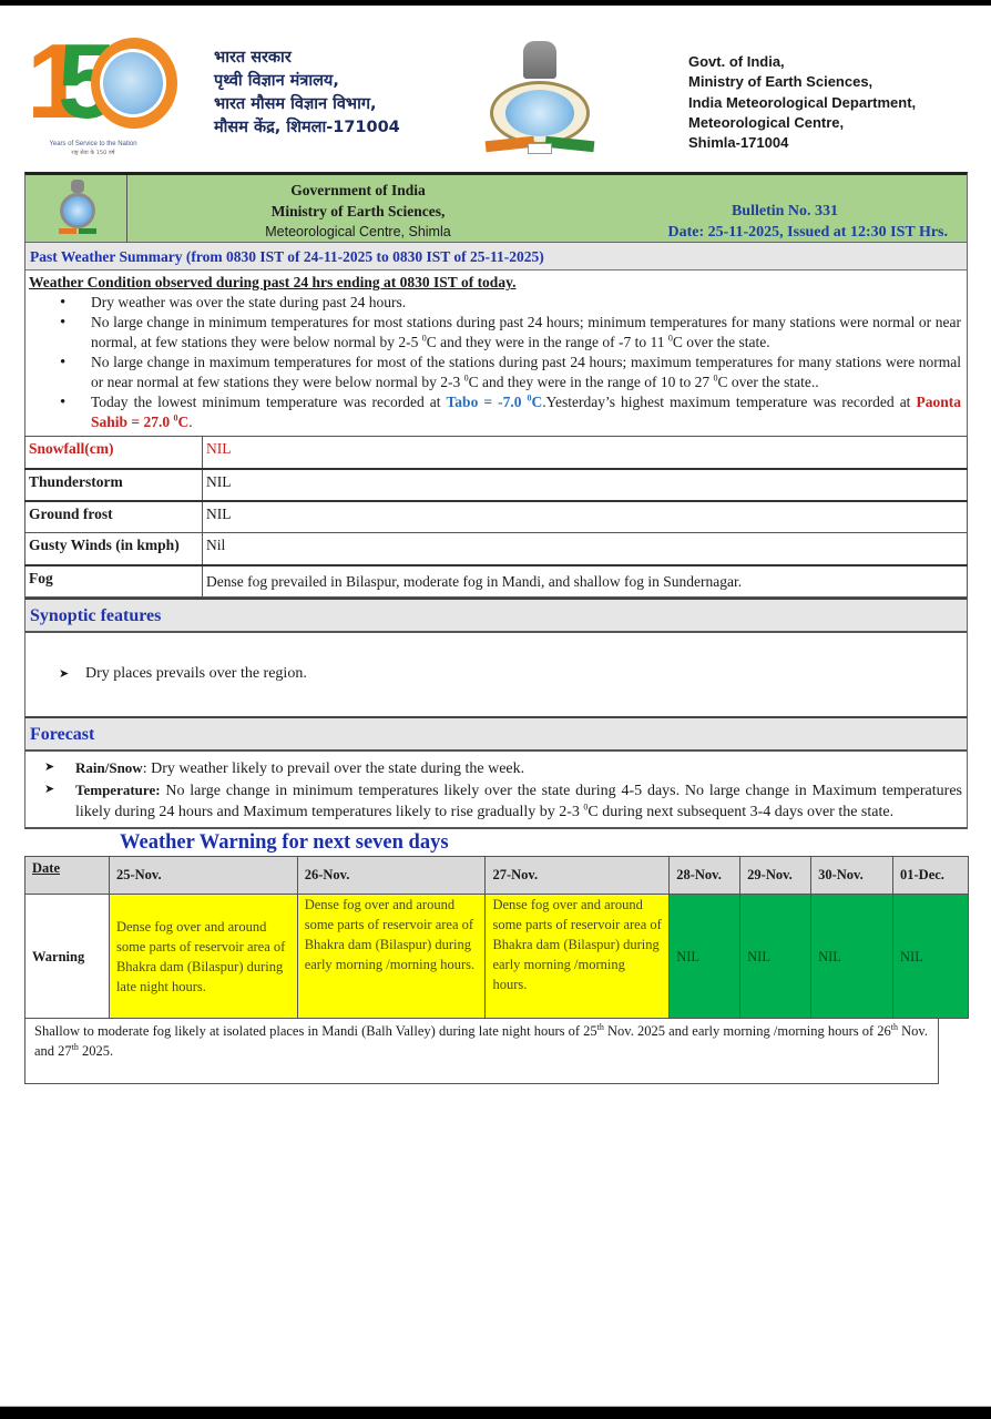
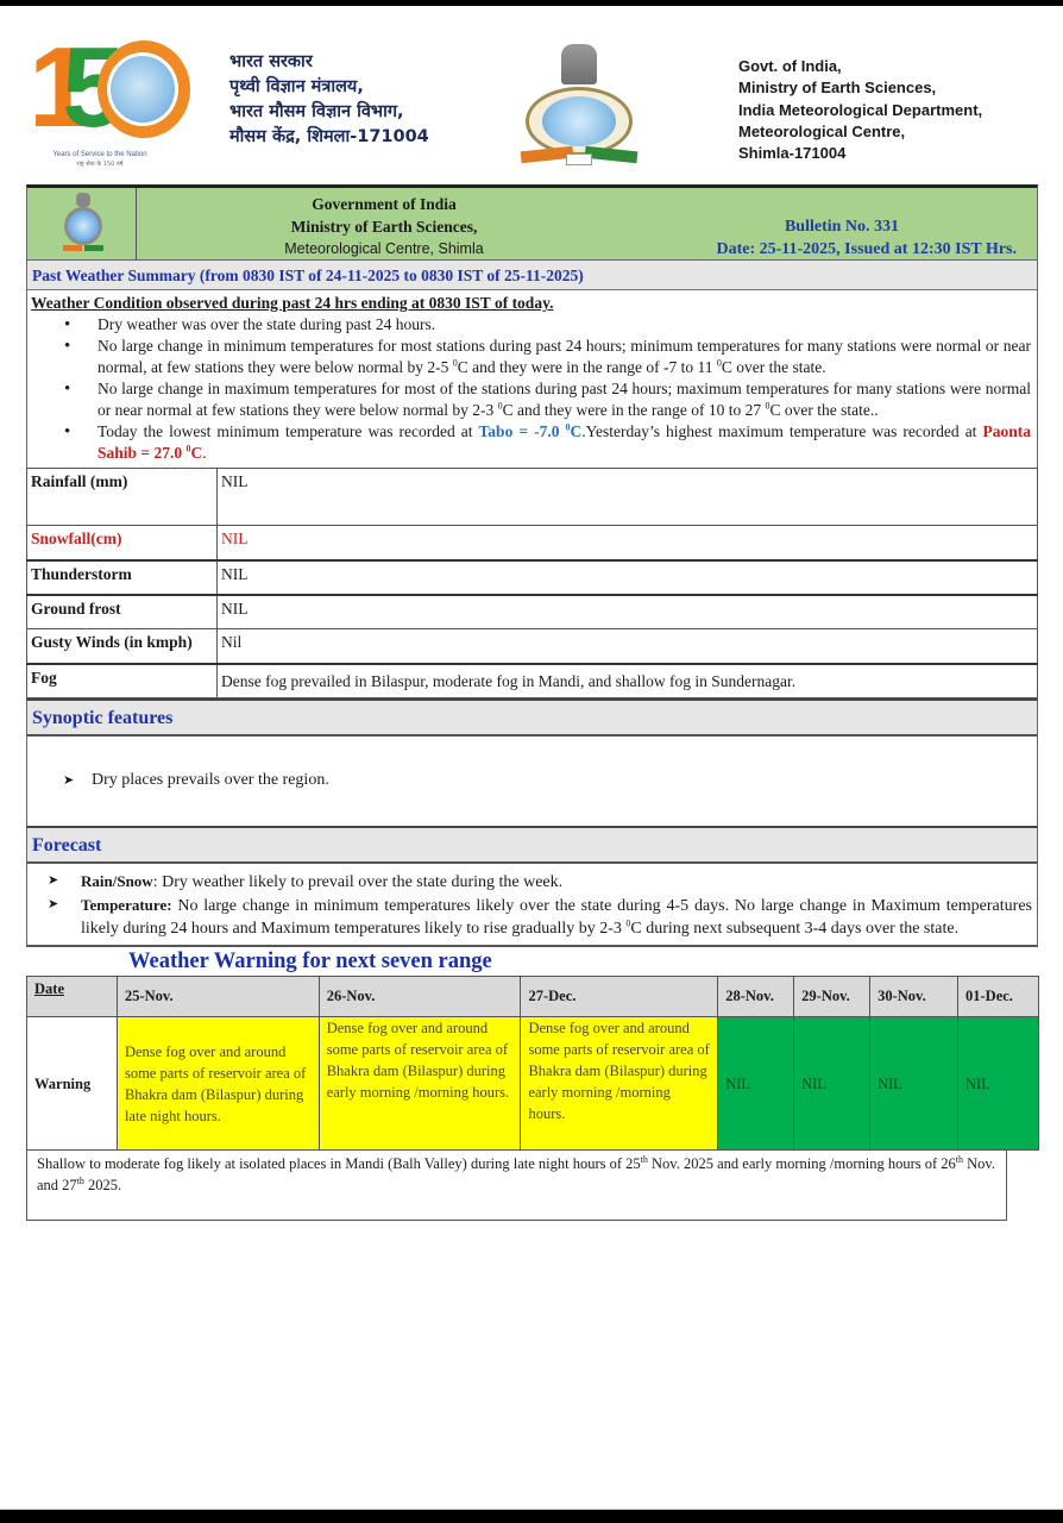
  1
  5
  भारत सरकार
  पृथ्वी विज्ञान मंत्रालय,
  भारत मौसम विज्ञान विभाग,
  मौसम केंद्र, शिमला-171004
  Govt. of India,
  Ministry of Earth Sciences,
  India Meteorological Department,
  Meteorological Centre,
  Shimla-171004
  Government of India
  Ministry of Earth Sciences,
  Meteorological Centre, Shimla
  Bulletin No. 331
  Date: 25-11-2025, Issued at 12:30 IST Hrs.
  Past Weather Summary (from 0830 IST of 24-11-2025 to 0830 IST of 25-11-2025)
  Weather Condition observed during past 24 hrs ending at 0830 IST of today.
  Dry weather was over the state during past 24 hours.
  No large change in minimum temperatures for most stations during past 24 hours; minimum temperatures for many stations were normal or near normal, at few stations they were below normal by 2-5 0C and they were in the range of -7 to 11 0C over the state.
  No large change in maximum temperatures for most of the stations during past 24 hours; maximum temperatures for many stations were normal or near normal at few stations they were below normal by 2-3 0C and they were in the range of 10 to 27 0C over the state..
  Today the lowest minimum temperature was recorded at Tabo = -7.0 0C.Yesterday’s highest maximum temperature was recorded at Paonta Sahib = 27.0 0C.
+ Rainfall (mm)	NIL
  Snowfall(cm)	NIL
  Thunderstorm	NIL
  Ground frost	NIL
  Gusty Winds (in kmph)	Nil
  Fog	Dense fog prevailed in Bilaspur, moderate fog in Mandi, and shallow fog in Sundernagar.
  Synoptic features
  ➤ Dry places prevails over the region.
  Forecast
  ➤
  Rain/Snow: Dry weather likely to prevail over the state during the week.
  ➤
  Temperature: No large change in minimum temperatures likely over the state during 4-5 days. No large change in Maximum temperatures likely during 24 hours and Maximum temperatures likely to rise gradually by 2-3 0C during next subsequent 3-4 days over the state.
- Weather Warning for next seven days
+ Weather Warning for next seven range
- Date	25-Nov.	26-Nov.	27-Nov.	28-Nov.	29-Nov.	30-Nov.	01-Dec.
+ Date	25-Nov.	26-Nov.	27-Dec.	28-Nov.	29-Nov.	30-Nov.	01-Dec.
  Warning	Dense fog over and around some parts of reservoir area of Bhakra dam (Bilaspur) during late night hours.	Dense fog over and around some parts of reservoir area of Bhakra dam (Bilaspur) during early morning /morning hours.	Dense fog over and around some parts of reservoir area of Bhakra dam (Bilaspur) during early morning /morning hours.	NIL	NIL	NIL	NIL
  Shallow to moderate fog likely at isolated places in Mandi (Balh Valley) during late night hours of 25th Nov. 2025 and early morning /morning hours of 26th Nov. and 27th 2025.
